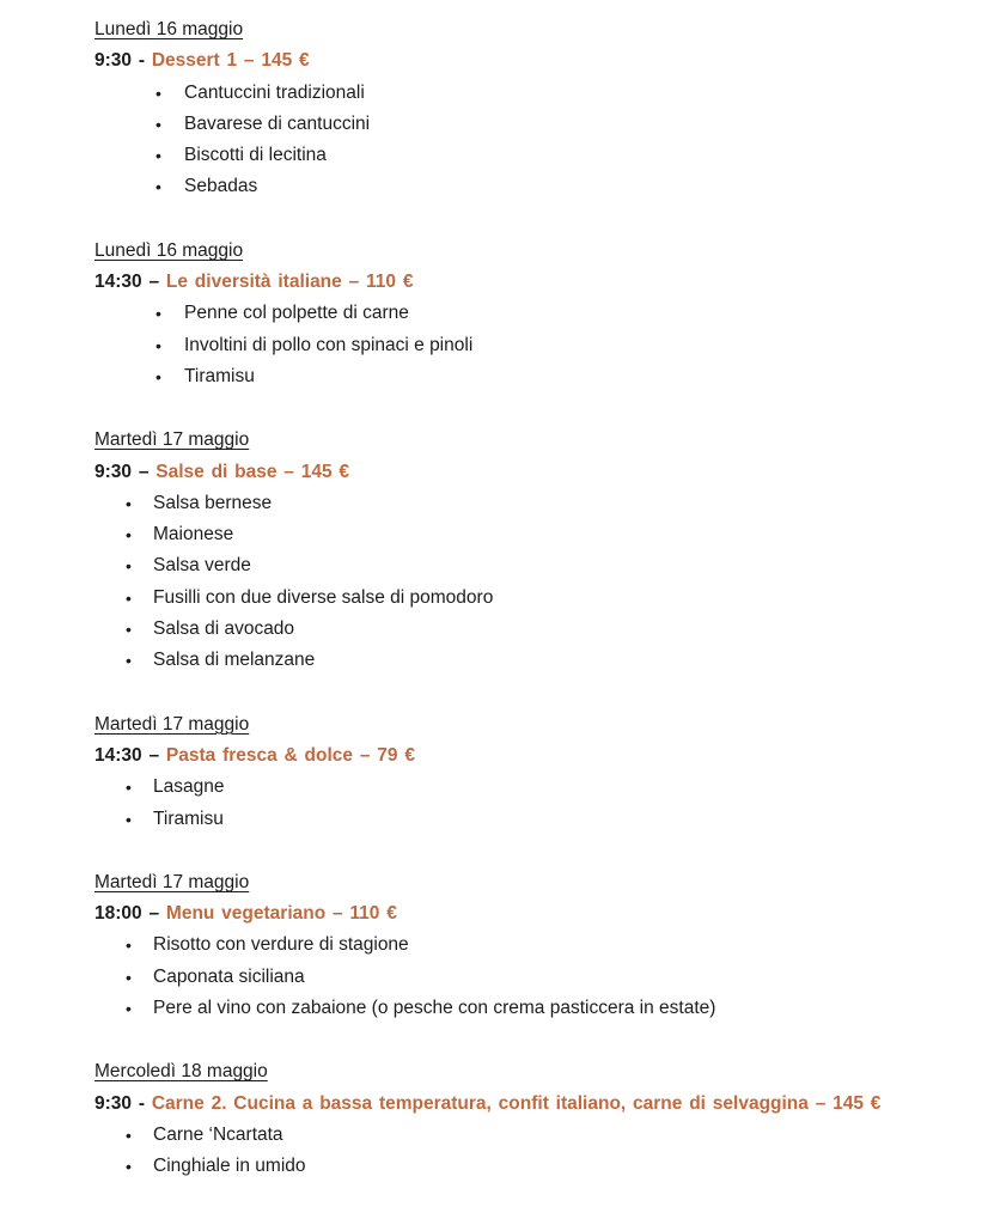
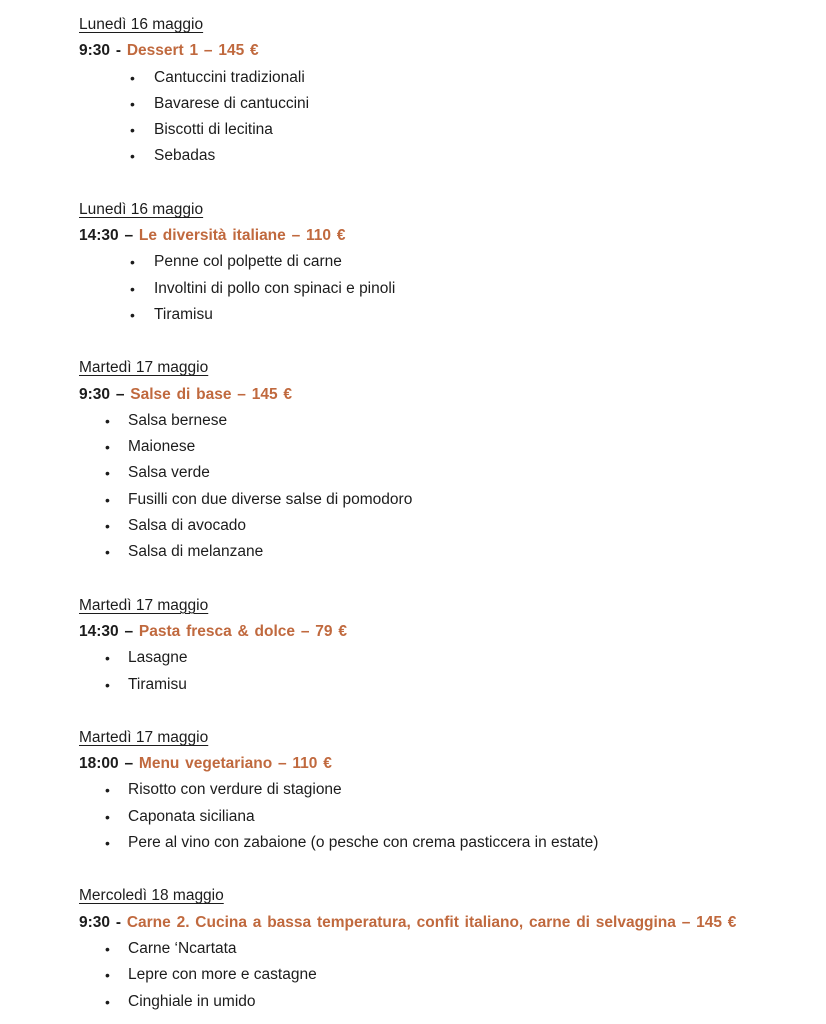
  Lunedì 16 maggio
  9:30 - Dessert 1 – 145 €
  Cantuccini tradizionali
  Bavarese di cantuccini
  Biscotti di lecitina
  Sebadas
  Lunedì 16 maggio
  14:30 – Le diversità italiane – 110 €
  Penne col polpette di carne
  Involtini di pollo con spinaci e pinoli
  Tiramisu
  Martedì 17 maggio
  9:30 – Salse di base – 145 €
  Salsa bernese
  Maionese
  Salsa verde
  Fusilli con due diverse salse di pomodoro
  Salsa di avocado
  Salsa di melanzane
  Martedì 17 maggio
  14:30 – Pasta fresca & dolce – 79 €
  Lasagne
  Tiramisu
  Martedì 17 maggio
  18:00 – Menu vegetariano – 110 €
  Risotto con verdure di stagione
  Caponata siciliana
  Pere al vino con zabaione (o pesche con crema pasticcera in estate)
  Mercoledì 18 maggio
  9:30 - Carne 2. Cucina a bassa temperatura, confit italiano, carne di selvaggina – 145 €
  Carne ‘Ncartata
+ Lepre con more e castagne
  Cinghiale in umido
